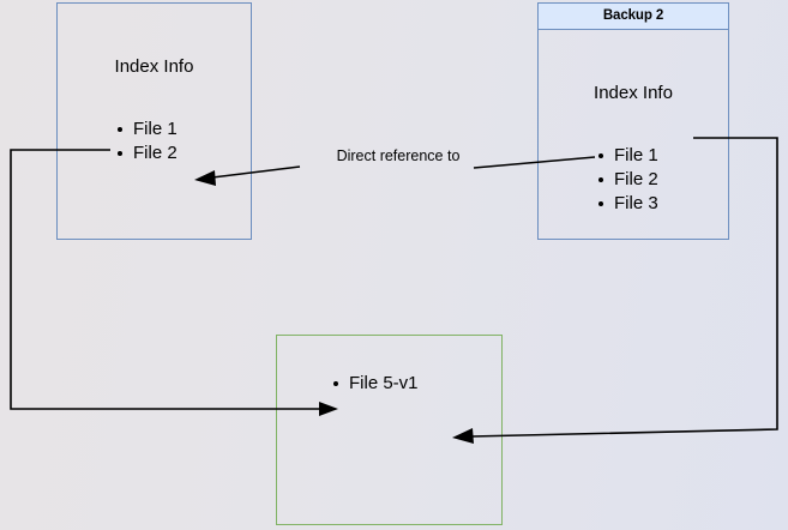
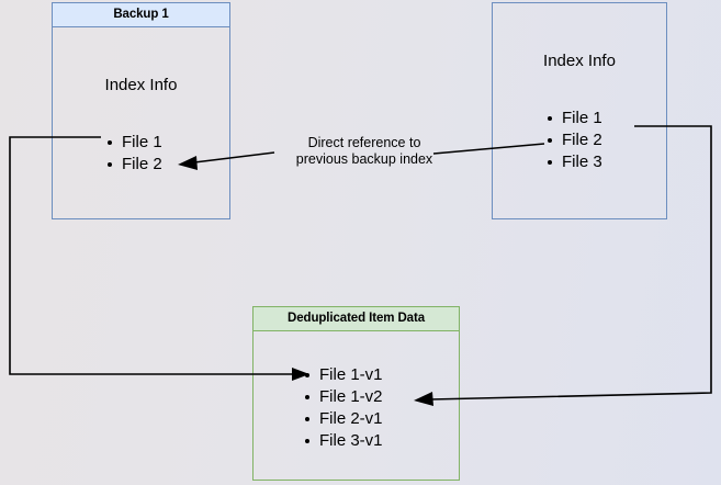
+ Backup 1
  Index Info
  File 1
  File 2
- Backup 2
  Index Info
  File 1
  File 2
  File 3
+ Deduplicated Item Data
- File 5-v1
+ File 1-v1
+ File 1-v2
+ File 2-v1
+ File 3-v1
  Direct reference to
+ previous backup index
